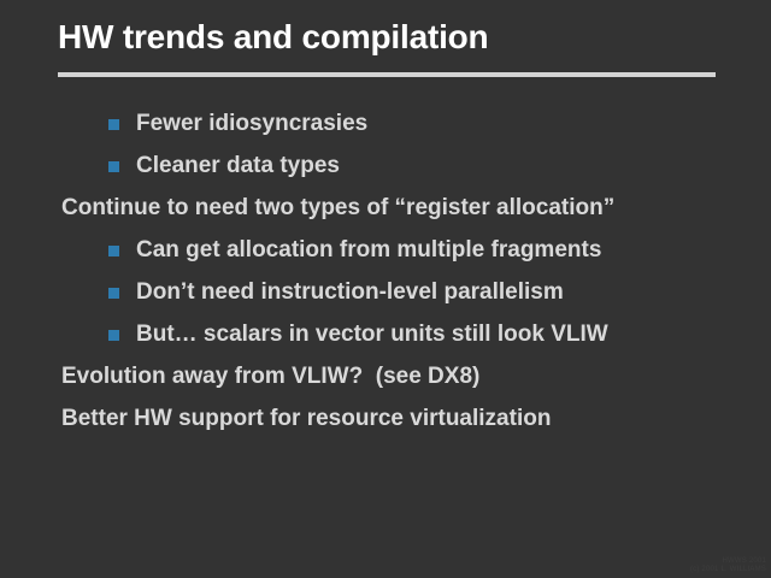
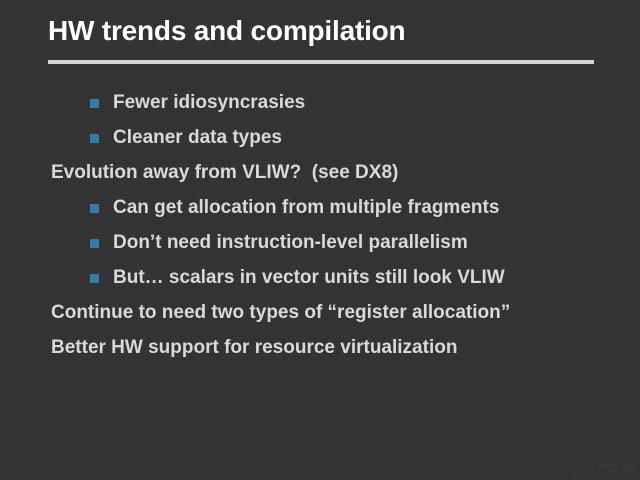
  HW trends and compilation
  Fewer idiosyncrasies
  Cleaner data types
- Continue to need two types of “register allocation”
+ Evolution away from VLIW? (see DX8)
  Can get allocation from multiple fragments
  Don’t need instruction-level parallelism
  But… scalars in vector units still look VLIW
- Evolution away from VLIW? (see DX8)
+ Continue to need two types of “register allocation”
  Better HW support for resource virtualization
